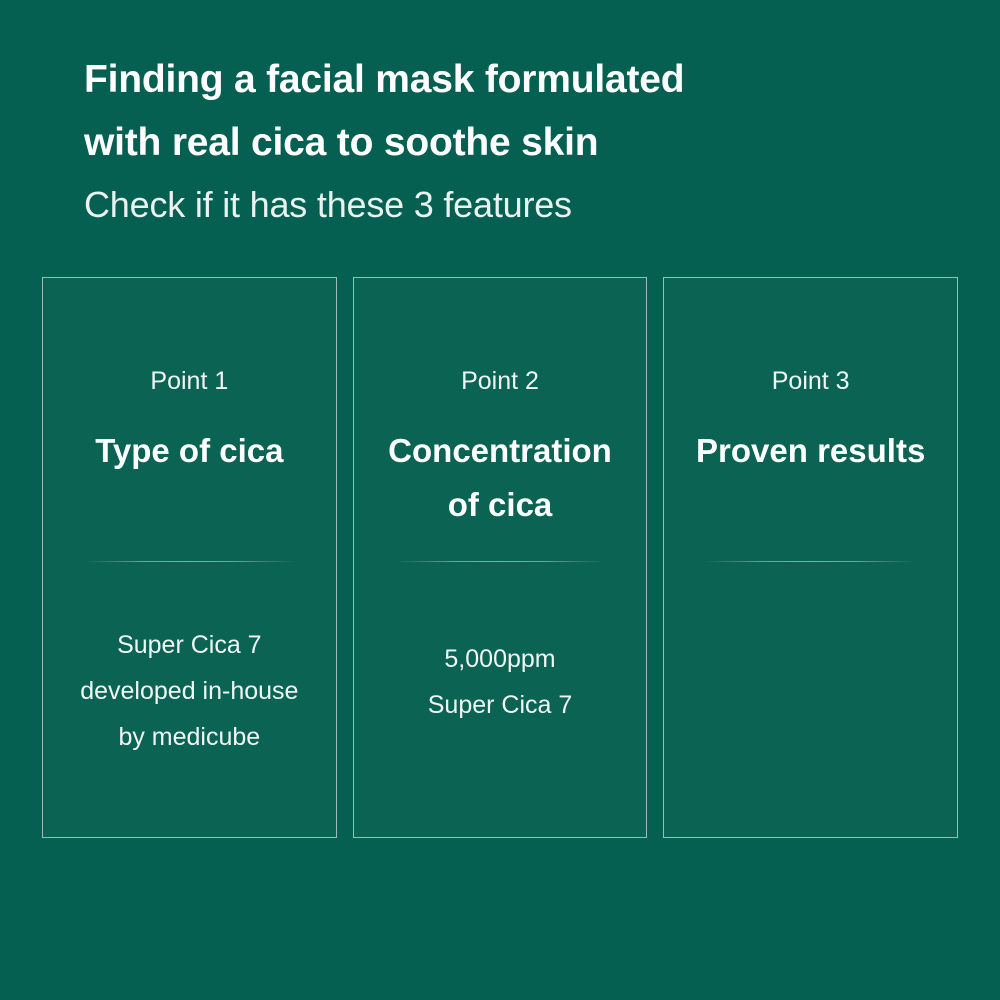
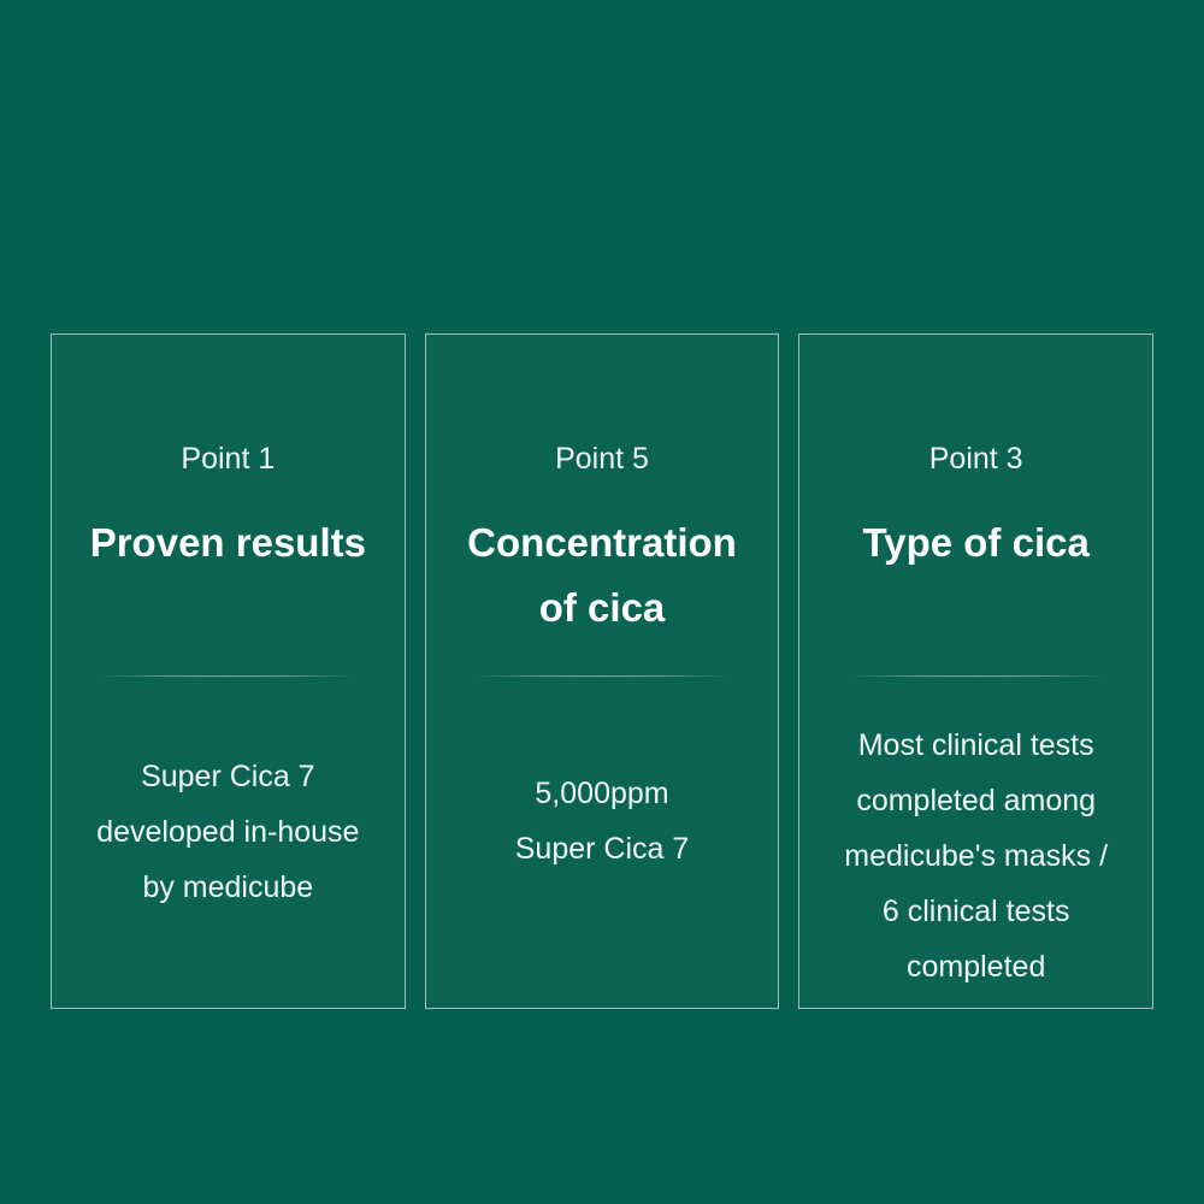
- Finding a facial mask formulated
- with real cica to soothe skin
- Check if it has these 3 features
  Point 1
- Type of cica
+ Proven results
  Super Cica 7
  developed in-house
  by medicube
- Point 2
+ Point 5
  Concentration
  of cica
  5,000ppm
  Super Cica 7
  Point 3
- Proven results
+ Type of cica
+ Most clinical tests
+ completed among
+ medicube's masks /
+ 6 clinical tests
+ completed
